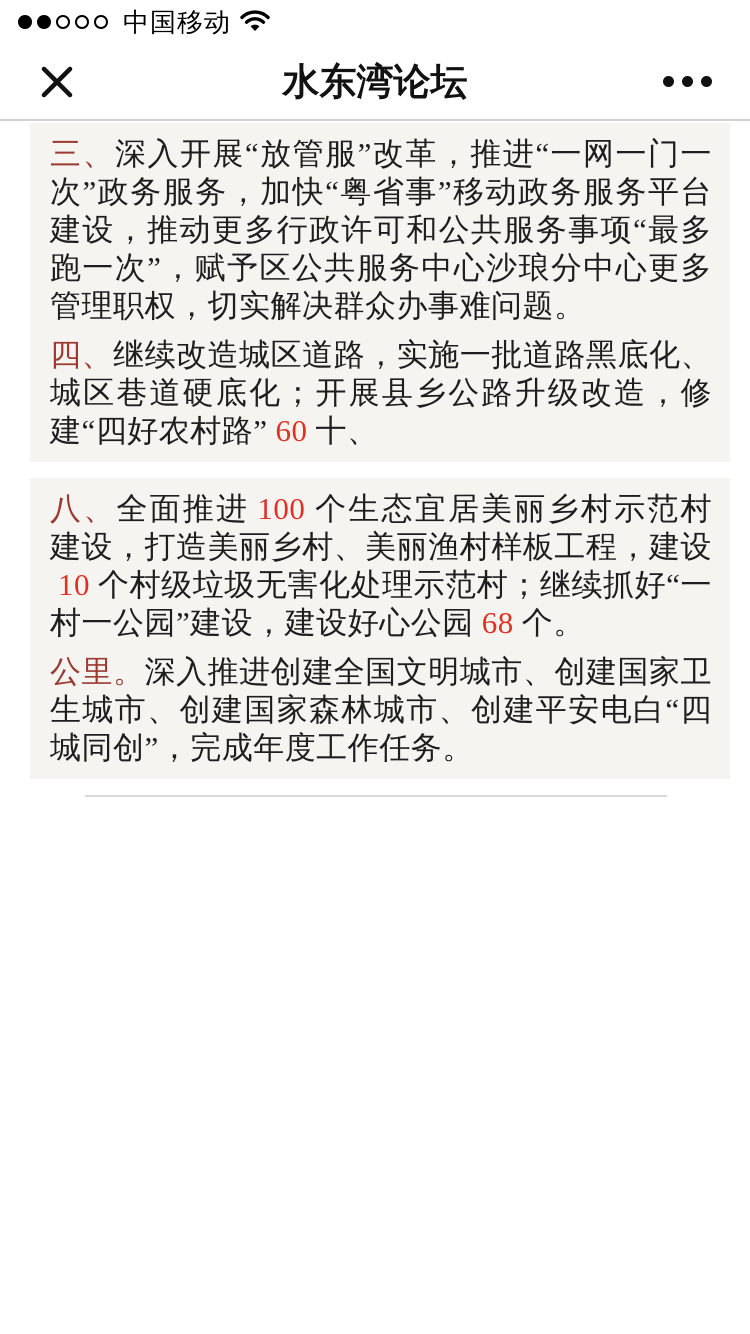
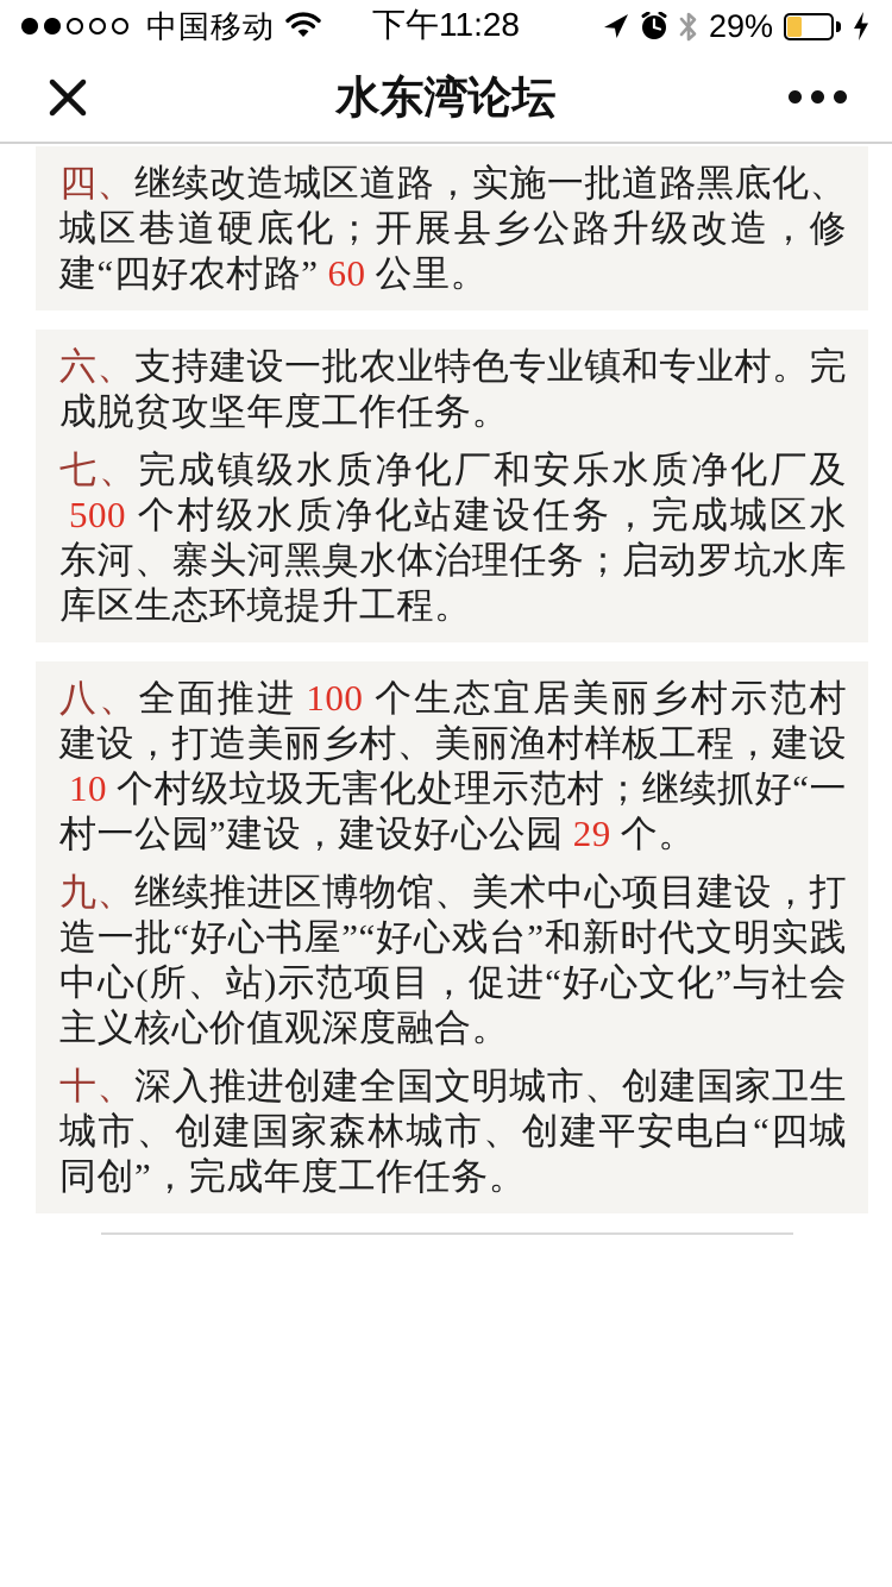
  中国移动
+ 下午11:28
+ 29%
  水东湾论坛
- 三、深入开展“放管服”改革，推进“一网一门一次”政务服务，加快“粤省事”移动政务服务平台建设，推动更多行政许可和公共服务事项“最多跑一次”，赋予区公共服务中心沙琅分中心更多管理职权，切实解决群众办事难问题。
- 四、继续改造城区道路，实施一批道路黑底化、城区巷道硬底化；开展县乡公路升级改造，修建“四好农村路” 60 十、
+ 四、继续改造城区道路，实施一批道路黑底化、城区巷道硬底化；开展县乡公路升级改造，修建“四好农村路” 60 公里。
+ 六、支持建设一批农业特色专业镇和专业村。完成脱贫攻坚年度工作任务。
+ 七、完成镇级水质净化厂和安乐水质净化厂及500 个村级水质净化站建设任务，完成城区水东河、寨头河黑臭水体治理任务；启动罗坑水库库区生态环境提升工程。
- 八、全面推进 100 个生态宜居美丽乡村示范村建设，打造美丽乡村、美丽渔村样板工程，建设10 个村级垃圾无害化处理示范村；继续抓好“一村一公园”建设，建设好心公园 68 个。
+ 八、全面推进 100 个生态宜居美丽乡村示范村建设，打造美丽乡村、美丽渔村样板工程，建设10 个村级垃圾无害化处理示范村；继续抓好“一村一公园”建设，建设好心公园 29 个。
+ 九、继续推进区博物馆、美术中心项目建设，打造一批“好心书屋”“好心戏台”和新时代文明实践中心(所、站)示范项目，促进“好心文化”与社会主义核心价值观深度融合。
- 公里。深入推进创建全国文明城市、创建国家卫生城市、创建国家森林城市、创建平安电白“四城同创”，完成年度工作任务。
+ 十、深入推进创建全国文明城市、创建国家卫生城市、创建国家森林城市、创建平安电白“四城同创”，完成年度工作任务。
